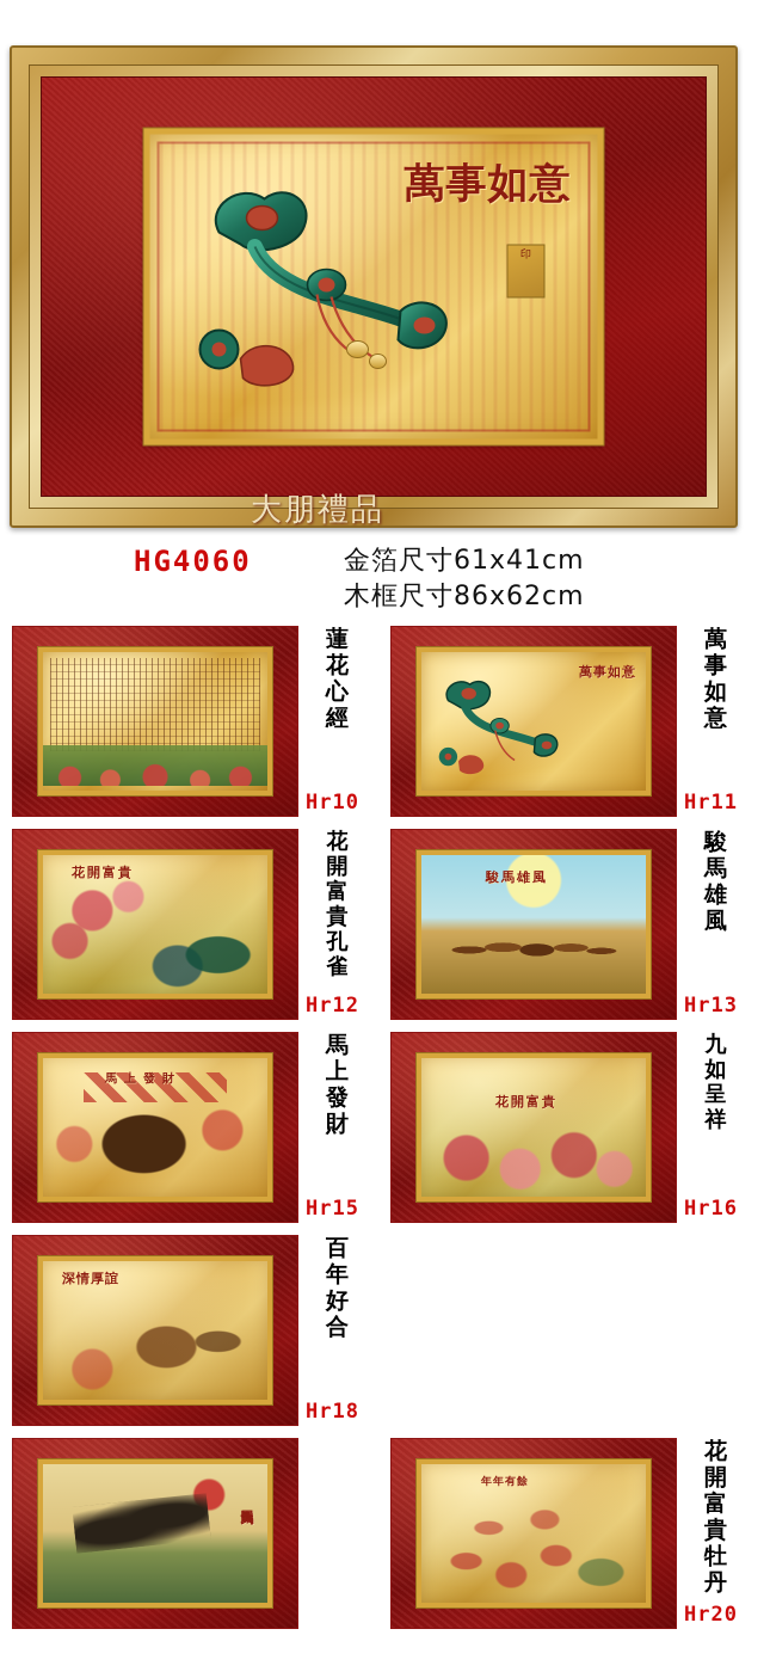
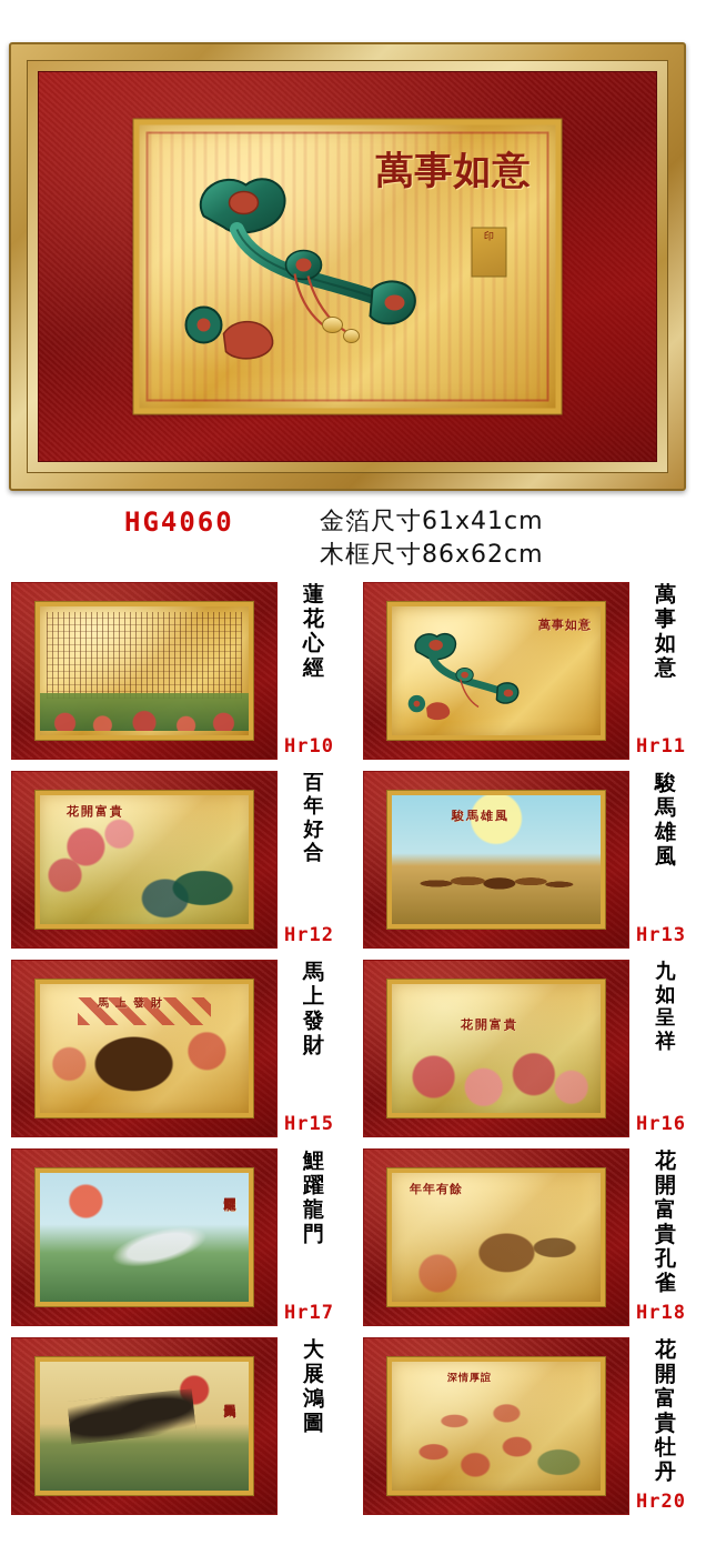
  萬事如意
  印
- 大朋禮品
  HG4060
  金箔尺寸61x41cm
  木框尺寸86x62cm
  蓮花心經
  Hr10
  萬事如意
  萬事如意
  Hr11
  花開富貴
- 花開富貴孔雀
+ 百年好合
  Hr12
  駿馬雄風
  駿馬雄風
  Hr13
  馬上發財
  馬上發財
  Hr15
  花開富貴
  九如呈祥
  Hr16
+ 鯉躍龍門
+ Hr17
- 深情厚誼
+ 年年有餘
- 百年好合
+ 花開富貴孔雀
  Hr18
+ 大展鴻圖
- 年年有餘
+ 深情厚誼
  花開富貴牡丹
  Hr20
